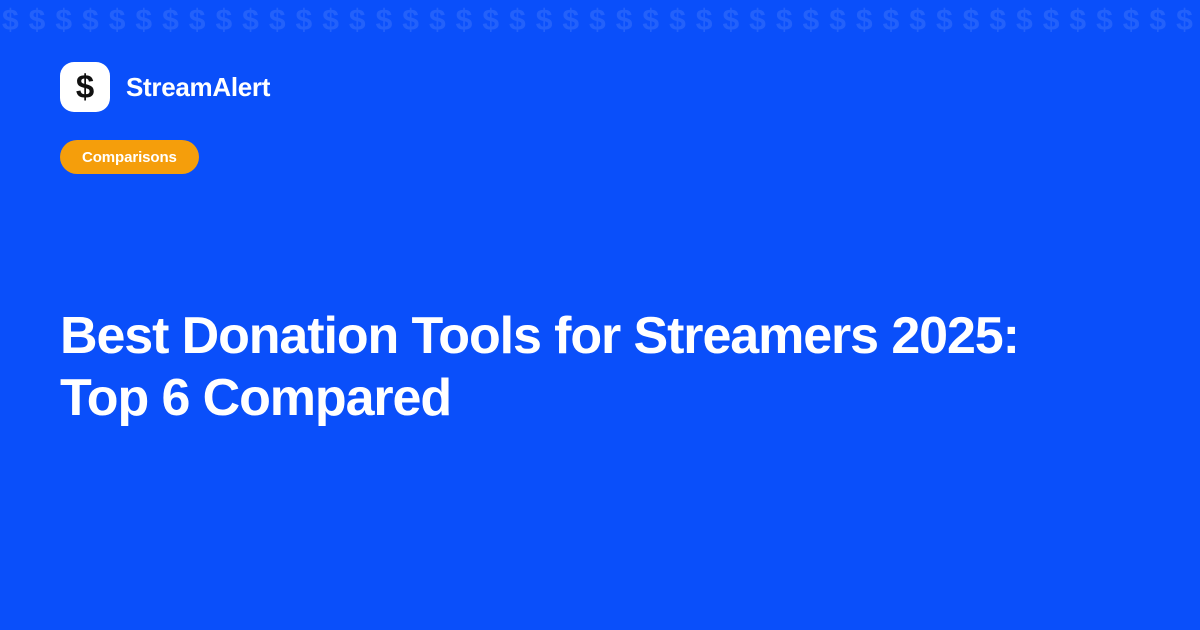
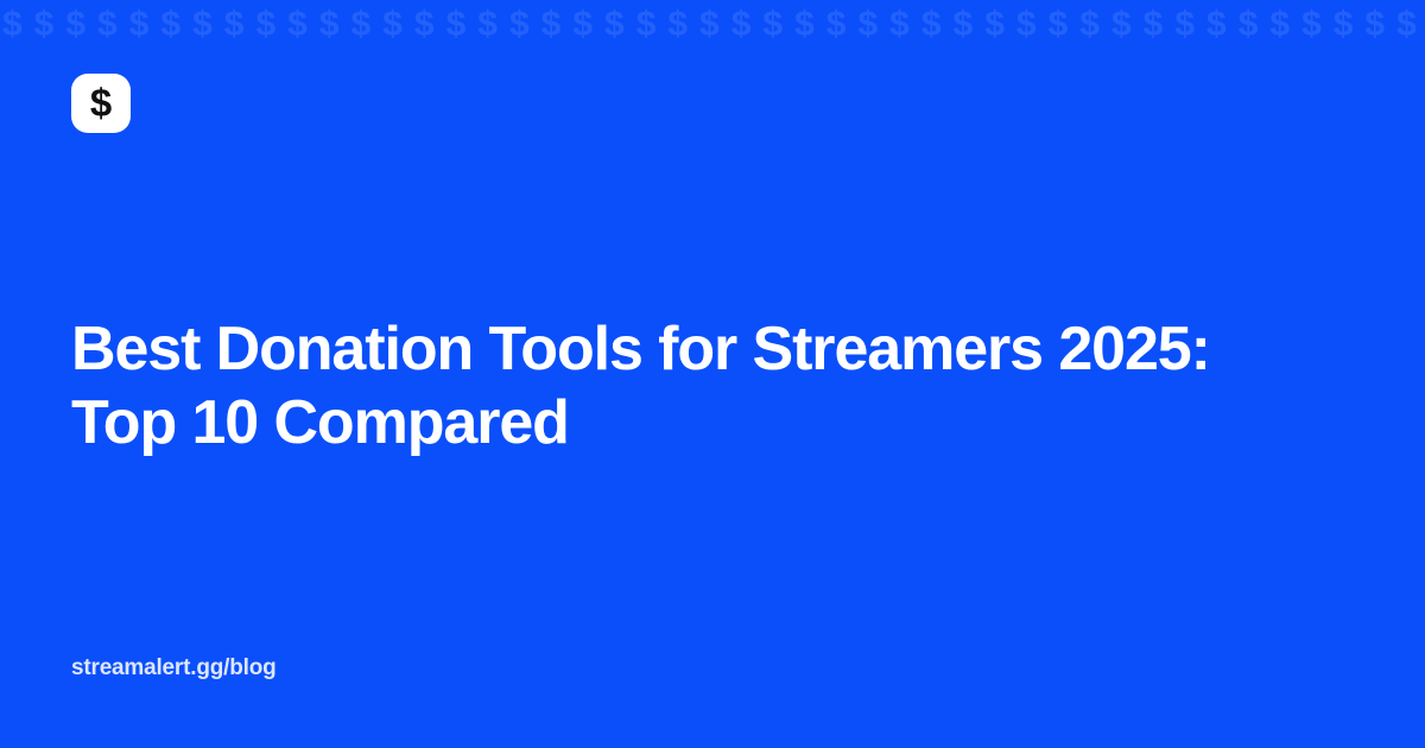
  $
- StreamAlert
- Comparisons
- Best Donation Tools for Streamers 2025: Top 6 Compared
+ Best Donation Tools for Streamers 2025: Top 10 Compared
+ streamalert.gg/blog
